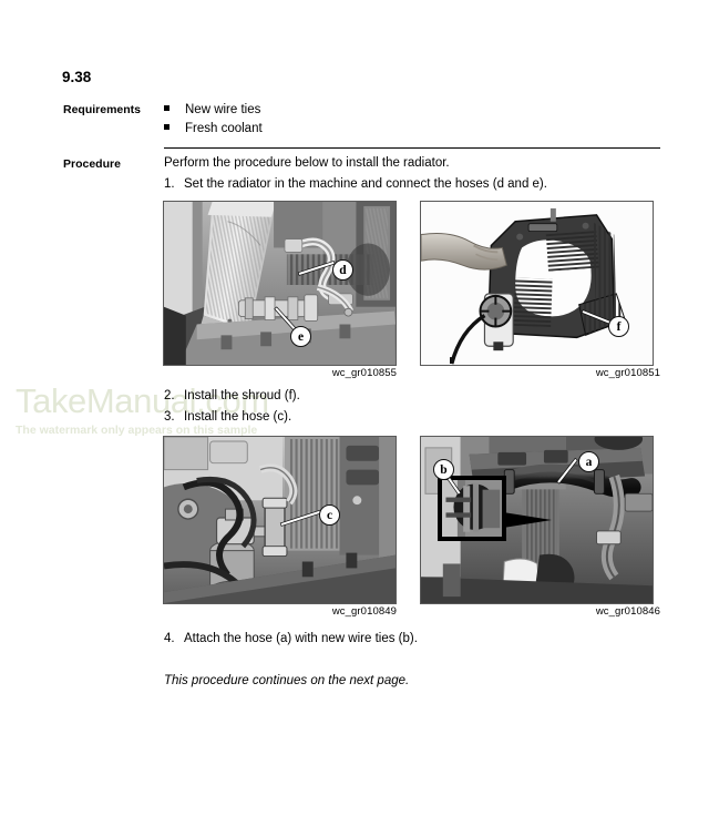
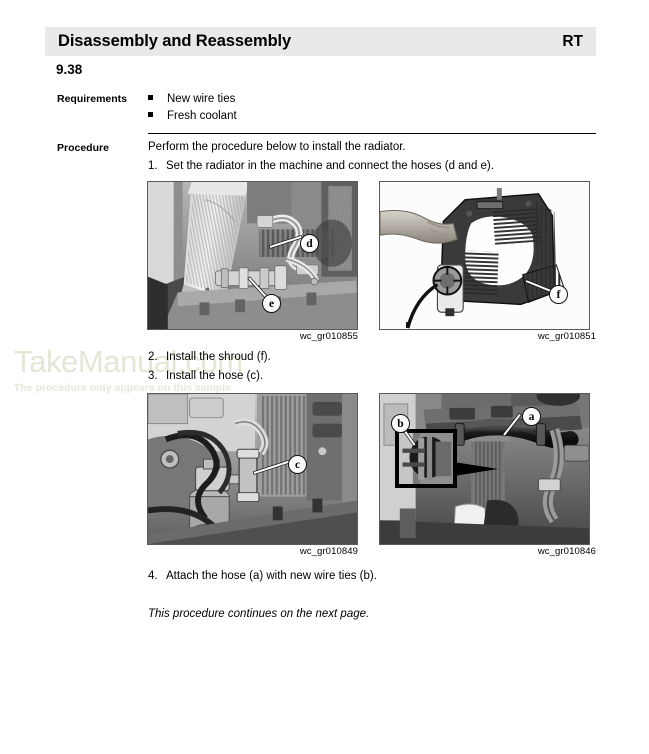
  TakeManual.com
- The watermark only appears on this sample
+ The procedure only appears on this sample
+ Disassembly and Reassembly
+ RT
  9.38
  Requirements
  Procedure
  New wire ties
  Fresh coolant
  Perform the procedure below to install the radiator.
  1.
  Set the radiator in the machine and connect the hoses (d and e).
  2.
  Install the shroud (f).
  3.
  Install the hose (c).
  4.
  Attach the hose (a) with new wire ties (b).
  This procedure continues on the next page.
  d
  e
  wc_gr010855
  f
  wc_gr010851
  c
  wc_gr010849
  b
  a
  wc_gr010846
